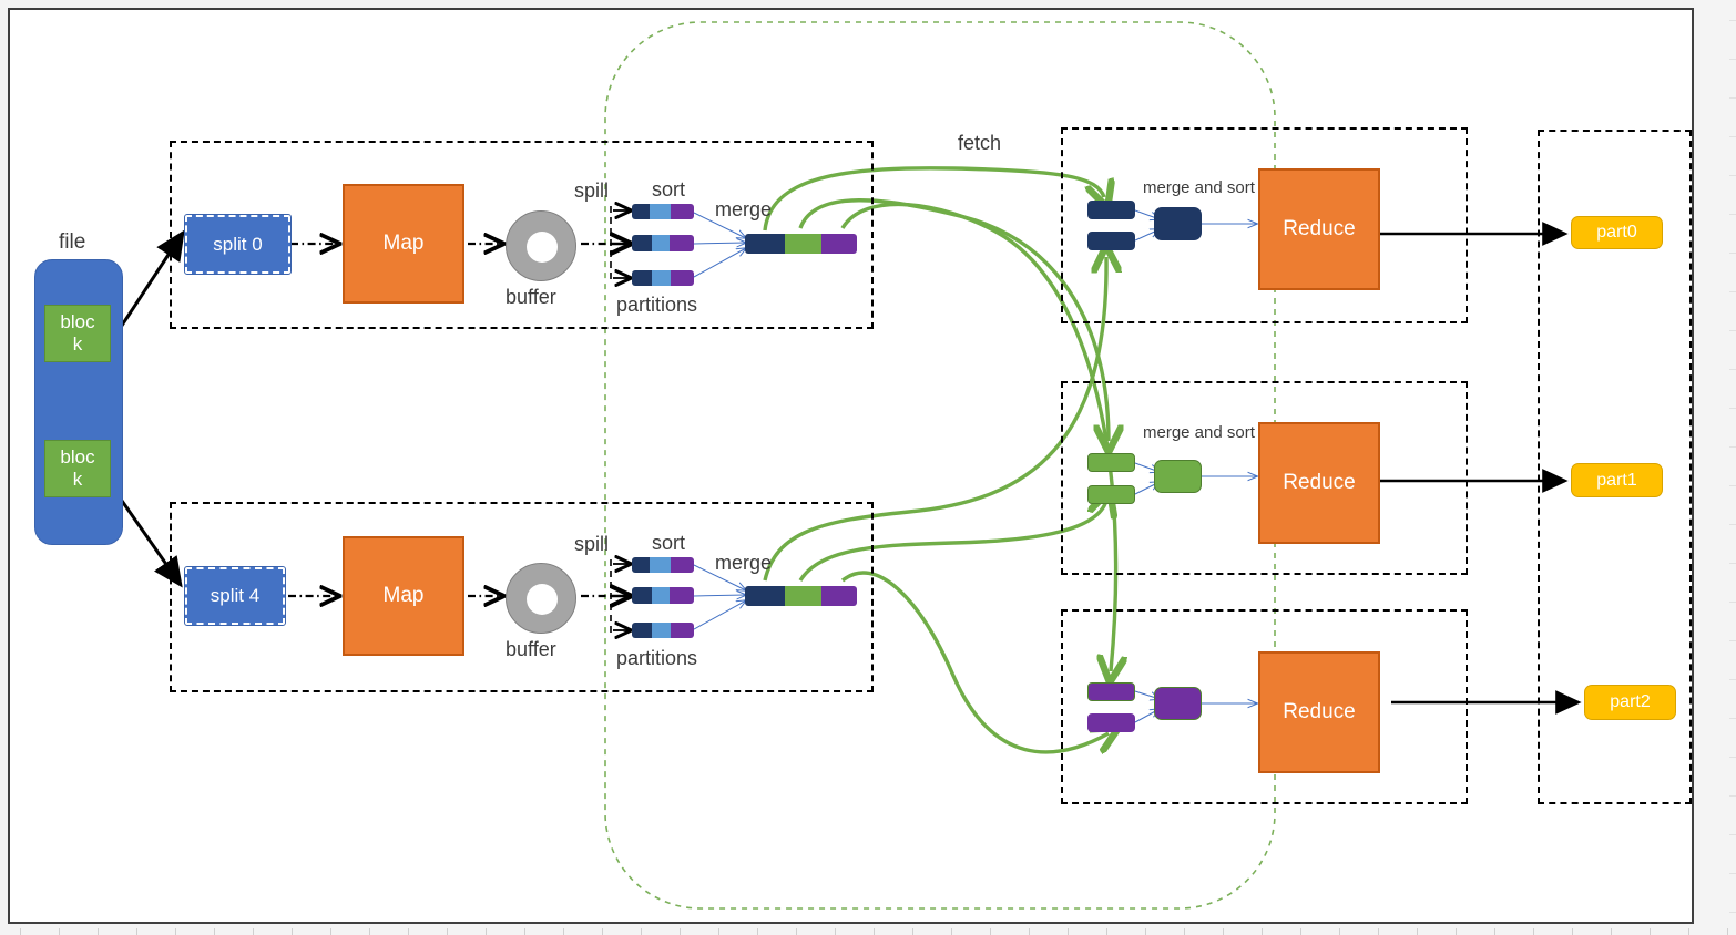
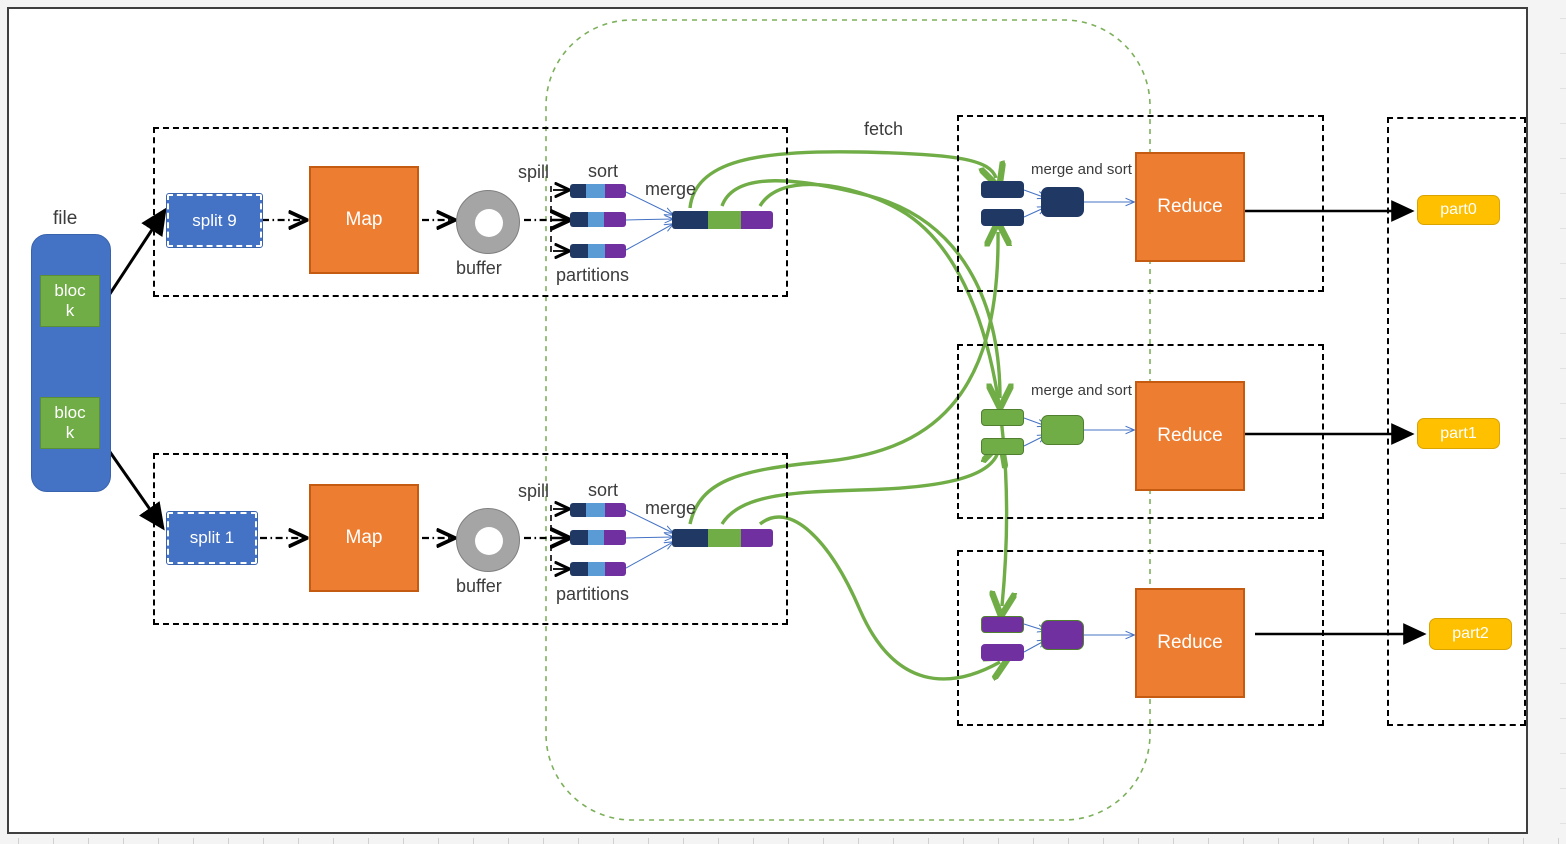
  file
  bloc
  k
  bloc
  k
- split 0
+ split 9
  Map
  buffer
  spill
  sort
  partitions
  merge
- split 4
+ split 1
  Map
  buffer
  spill
  sort
  partitions
  merge
  fetch
  merge and sort
  Reduce
  merge and sort
  Reduce
  Reduce
  part0
  part1
  part2
